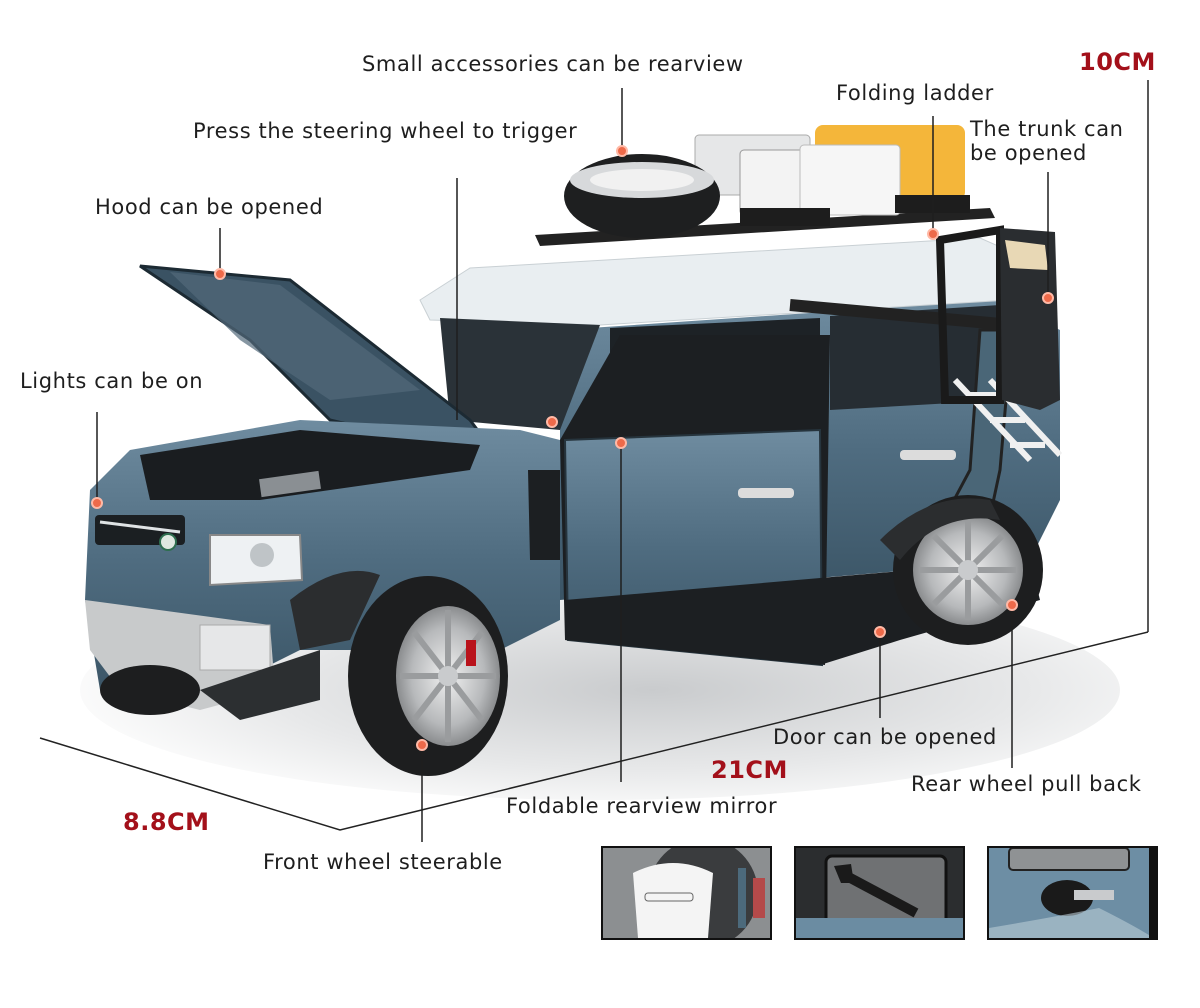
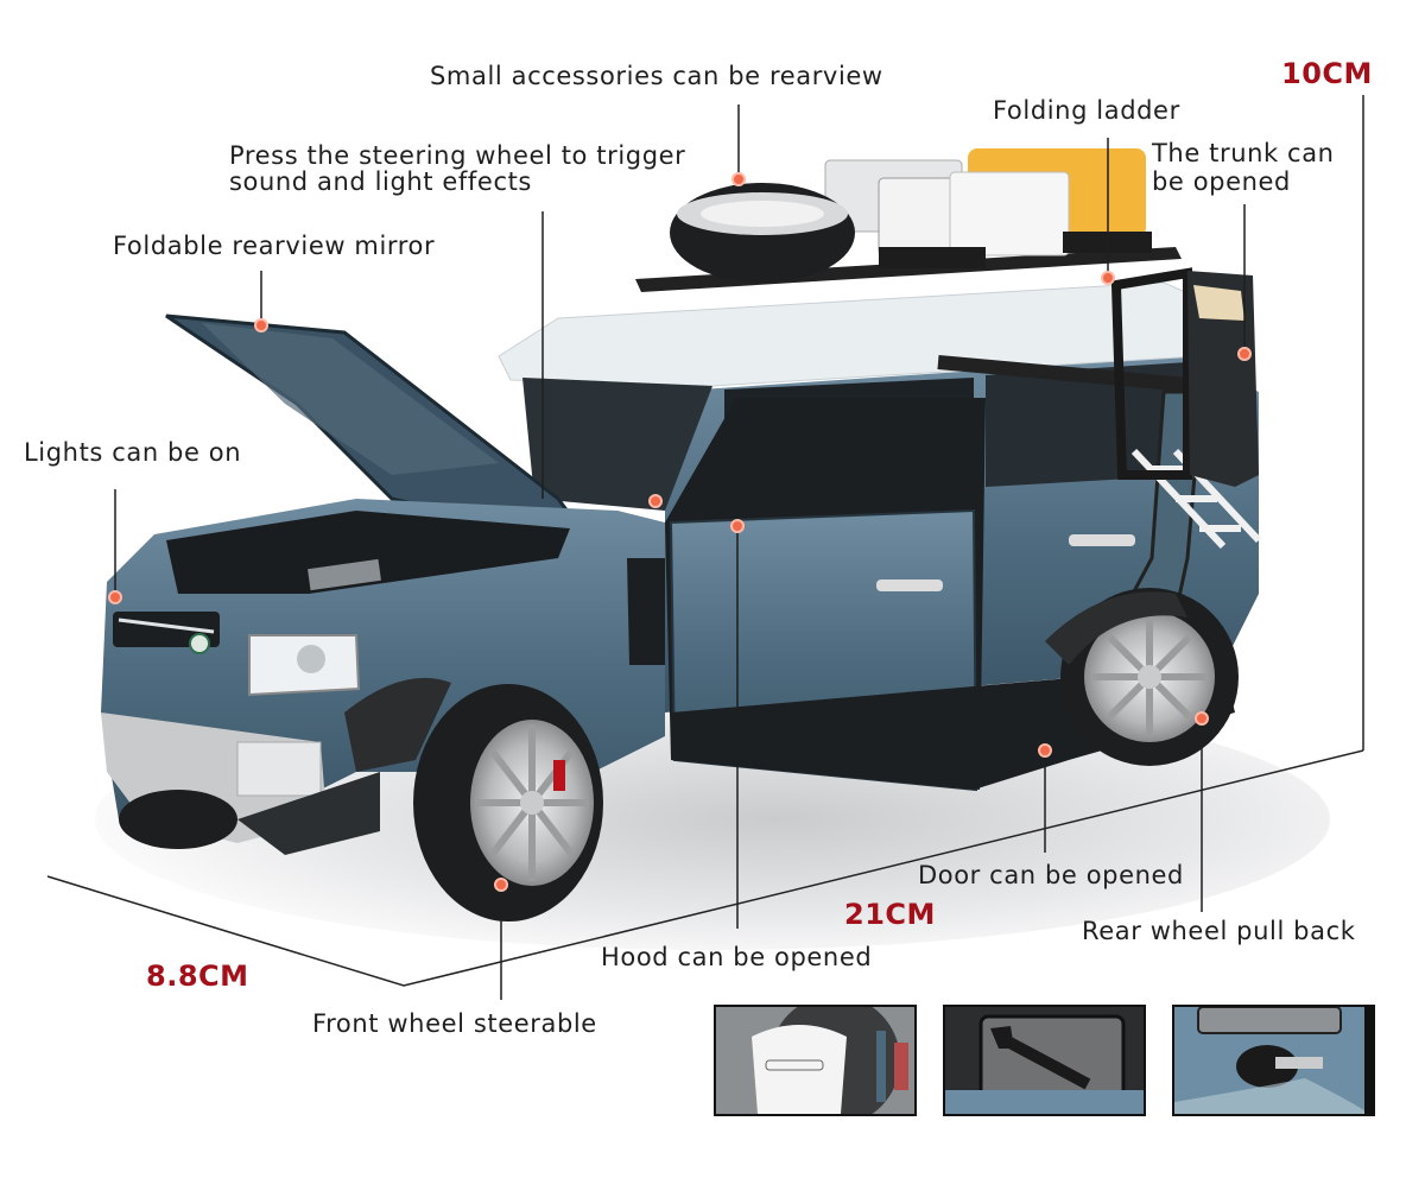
  Small accessories can be rearview
  Press the steering wheel to trigger
+ sound and light effects
- Hood can be opened
+ Foldable rearview mirror
  Lights can be on
  Folding ladder
  The trunk can
  be opened
  Door can be opened
  Rear wheel pull back
- Foldable rearview mirror
+ Hood can be opened
  Front wheel steerable
  10CM
  21CM
  8.8CM
